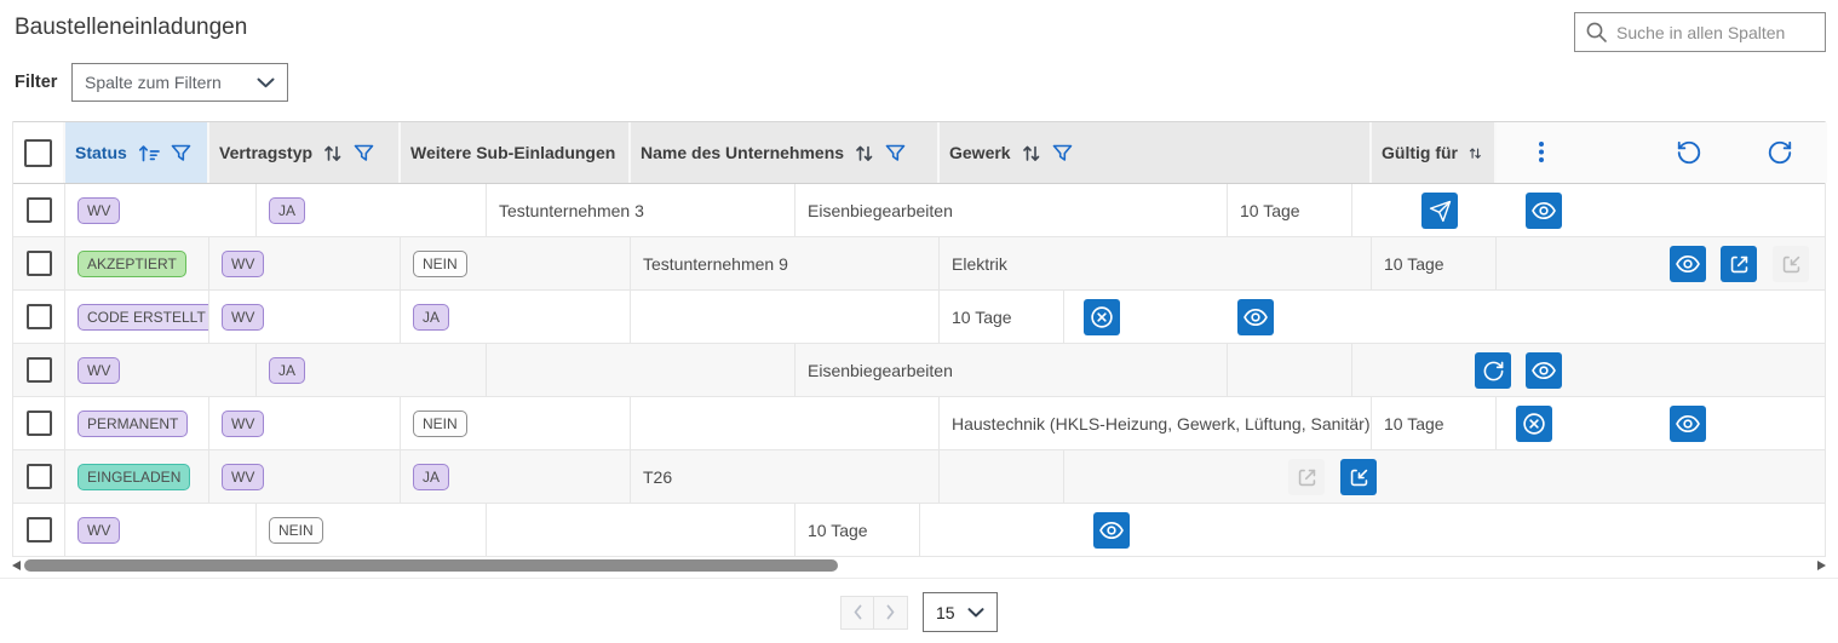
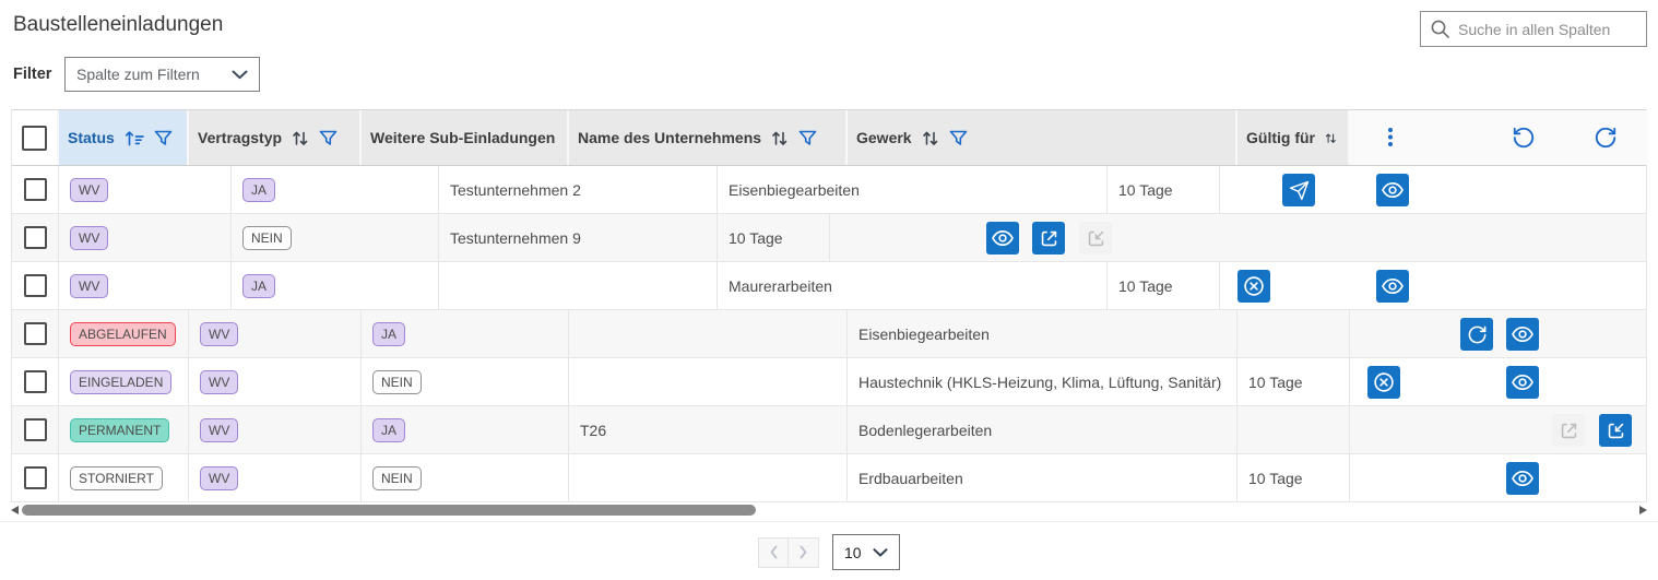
  Baustelleneinladungen
  Suche in allen Spalten
  Filter
  Spalte zum Filtern
  Status
  Vertragstyp
  Weitere Sub-Einladungen
  Name des Unternehmens
  Gewerk
  Gültig für
  WV
  JA
- Testunternehmen 3
+ Testunternehmen 2
  Eisenbiegearbeiten
  10 Tage
- AKZEPTIERT
  WV
  NEIN
  Testunternehmen 9
- Elektrik
  10 Tage
- CODE ERSTELLT
  WV
  JA
+ Maurerarbeiten
  10 Tage
+ ABGELAUFEN
  WV
  JA
  Eisenbiegearbeiten
- PERMANENT
+ EINGELADEN
  WV
  NEIN
- Haustechnik (HKLS-Heizung, Gewerk, Lüftung, Sanitär)
+ Haustechnik (HKLS-Heizung, Klima, Lüftung, Sanitär)
  10 Tage
- EINGELADEN
+ PERMANENT
  WV
  JA
  T26
+ Bodenlegerarbeiten
+ STORNIERT
  WV
  NEIN
+ Erdbauarbeiten
  10 Tage
- 15
+ 10
